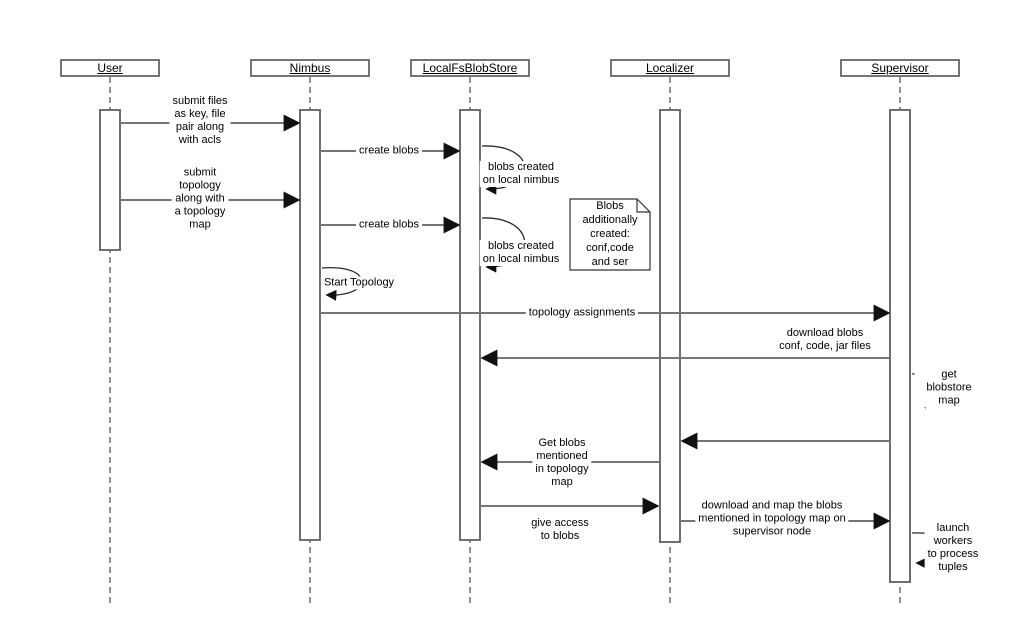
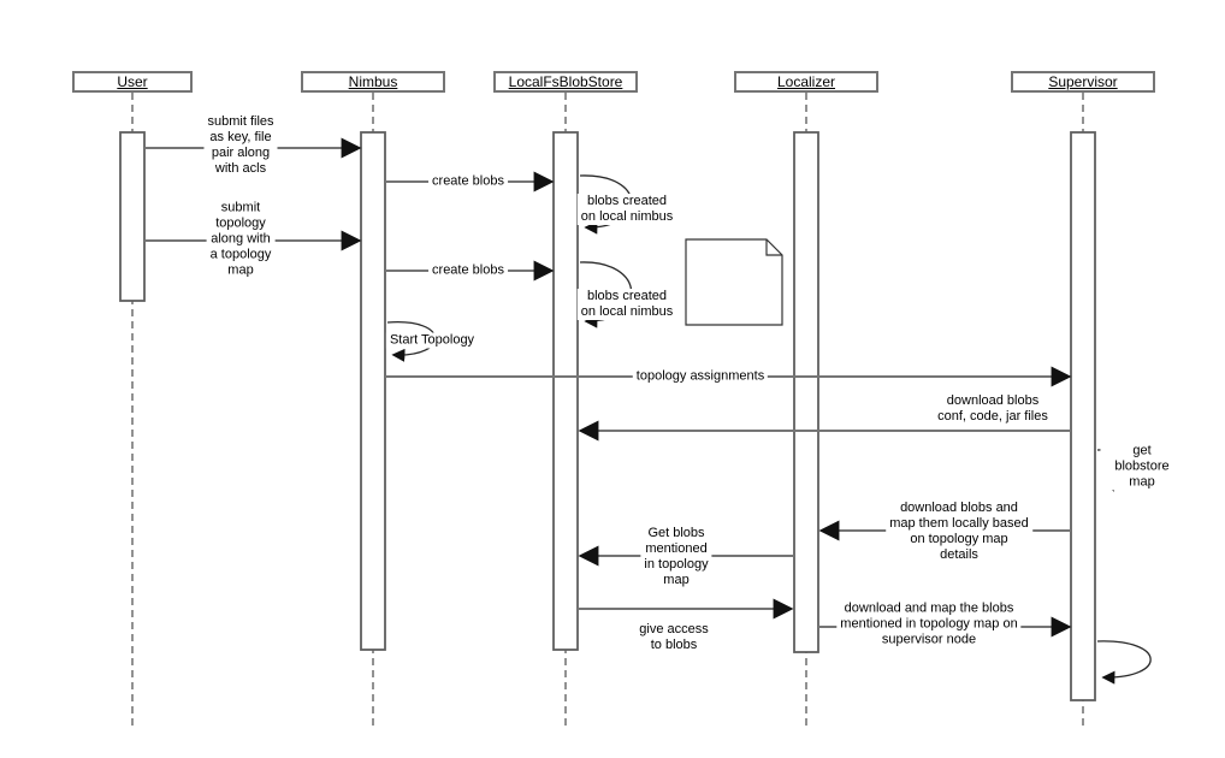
  User
  Nimbus
  LocalFsBlobStore
  Localizer
  Supervisor
  submit files
  as key, file
  pair along
  with acls
  create blobs
  blobs created
  on local nimbus
  submit
  topology
  along with
  a topology
  map
  create blobs
  blobs created
  on local nimbus
  Start Topology
  topology assignments
  download blobs
  conf, code, jar files
  get blobstore map
+ download blobs and
+ map them locally based
+ on topology map
+ details
  Get blobs
  mentioned
  in topology
  map
  give access
  to blobs
  download and map the blobs
  mentioned in topology map on
  supervisor node
- launch
- workers
- to process
- tuples
- Blobs
- additionally
- created:
- conf,code
- and ser
